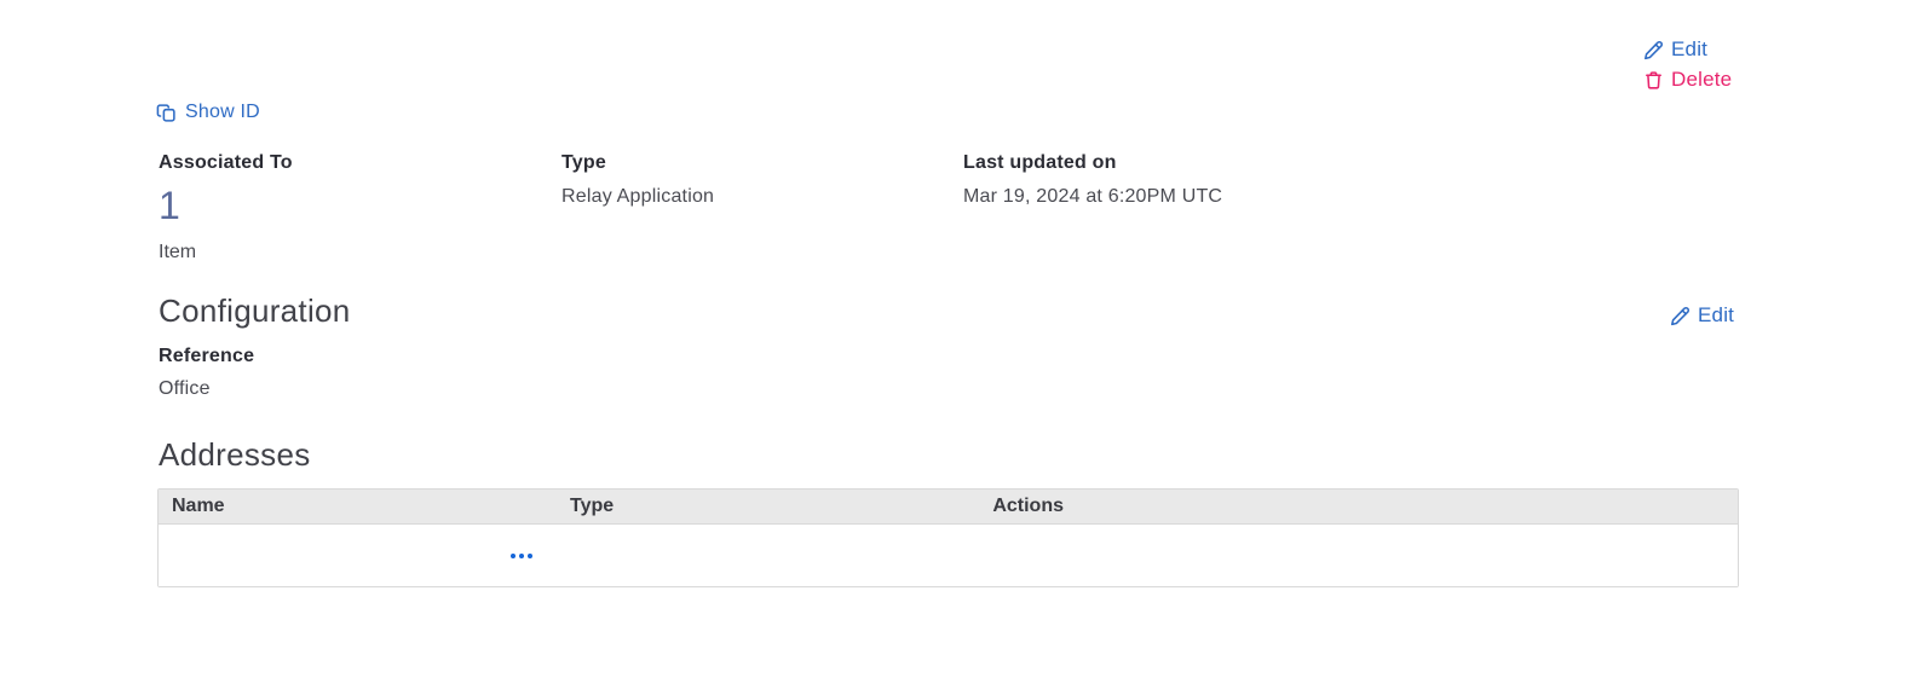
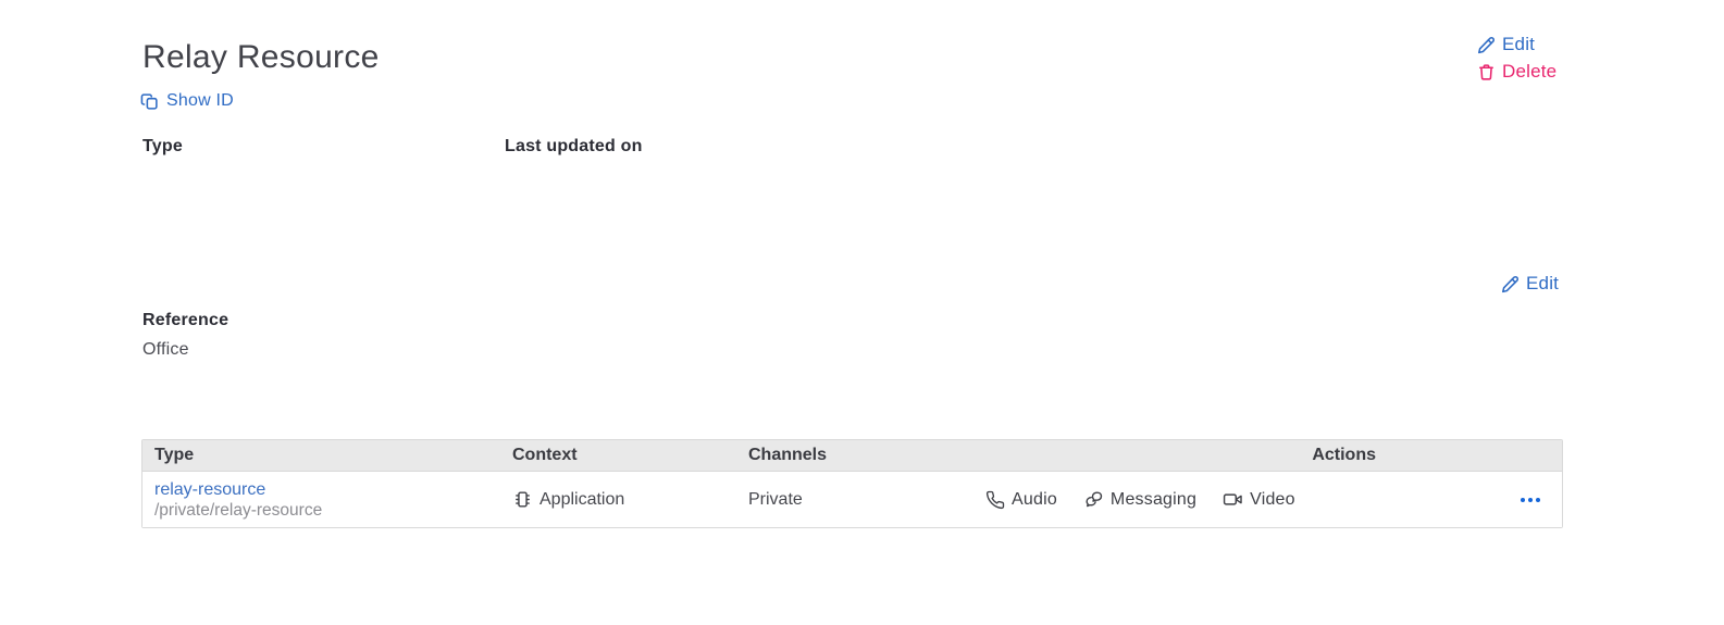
+ Relay Resource
  Show ID
  Edit
  Delete
- Associated To
- 1
- Item
  Type
- Relay Application
  Last updated on
- Mar 19, 2024 at 6:20PM UTC
- Configuration
  Edit
  Reference
  Office
- Addresses
- Name
  Type
+ Context
+ Channels
  Actions
+ relay-resource
+ /private/relay-resource
+ Application
+ Private
+ Audio
+ Messaging
+ Video
